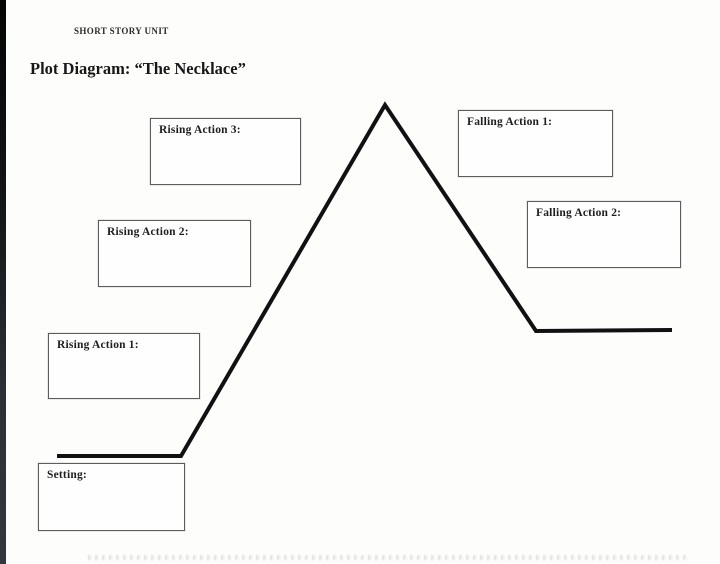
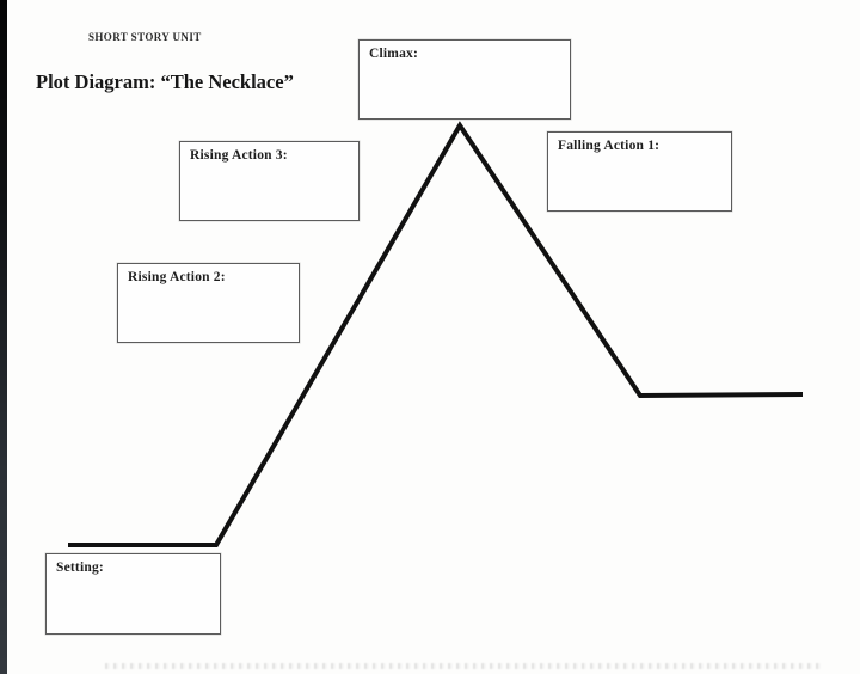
  SHORT STORY UNIT
  Plot Diagram: “The Necklace”
+ Climax:
  Rising Action 3:
  Falling Action 1:
  Rising Action 2:
- Falling Action 2:
- Rising Action 1:
  Setting:
